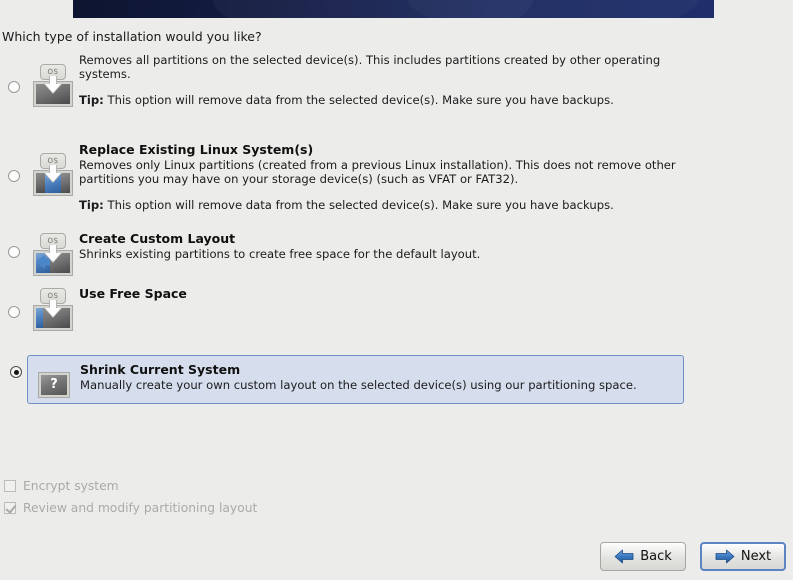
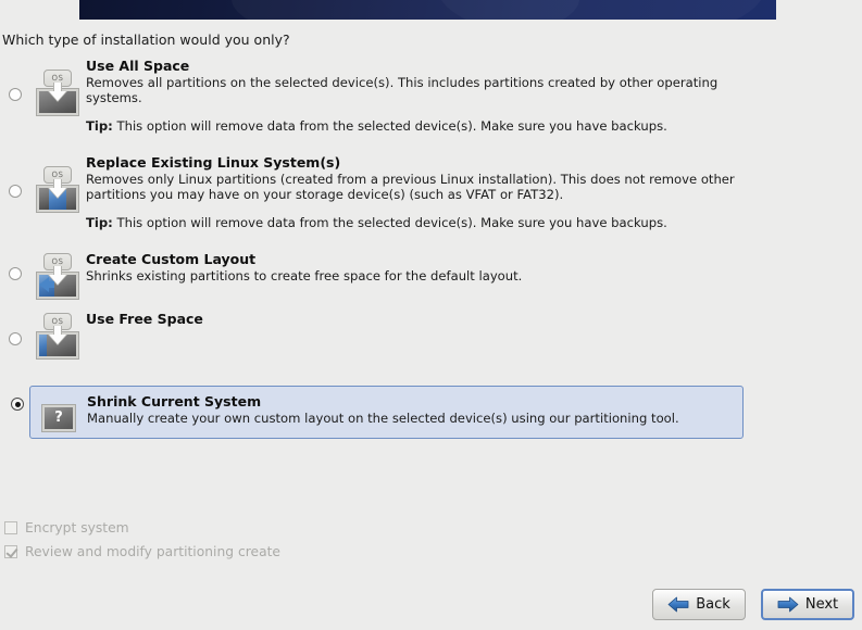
- Which type of installation would you like?
+ Which type of installation would you only?
  OS
+ Use All Space
  Removes all partitions on the selected device(s). This includes partitions created by other operating systems.
  Tip: This option will remove data from the selected device(s). Make sure you have backups.
  OS
  Replace Existing Linux System(s)
  Removes only Linux partitions (created from a previous Linux installation). This does not remove other partitions you may have on your storage device(s) (such as VFAT or FAT32).
  Tip: This option will remove data from the selected device(s). Make sure you have backups.
  OS
  Create Custom Layout
  Shrinks existing partitions to create free space for the default layout.
  OS
  Use Free Space
  ?
  Shrink Current System
- Manually create your own custom layout on the selected device(s) using our partitioning space.
+ Manually create your own custom layout on the selected device(s) using our partitioning tool.
  Encrypt system
- Review and modify partitioning layout
+ Review and modify partitioning create
  Back
  Next
